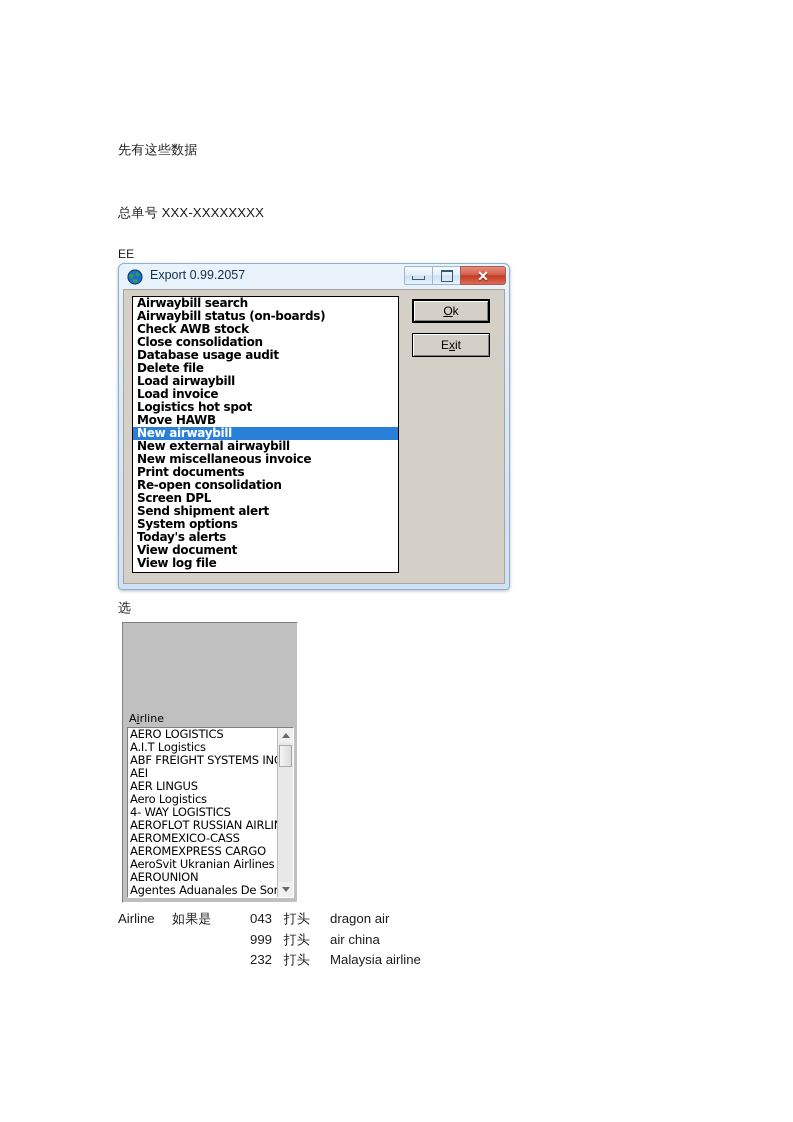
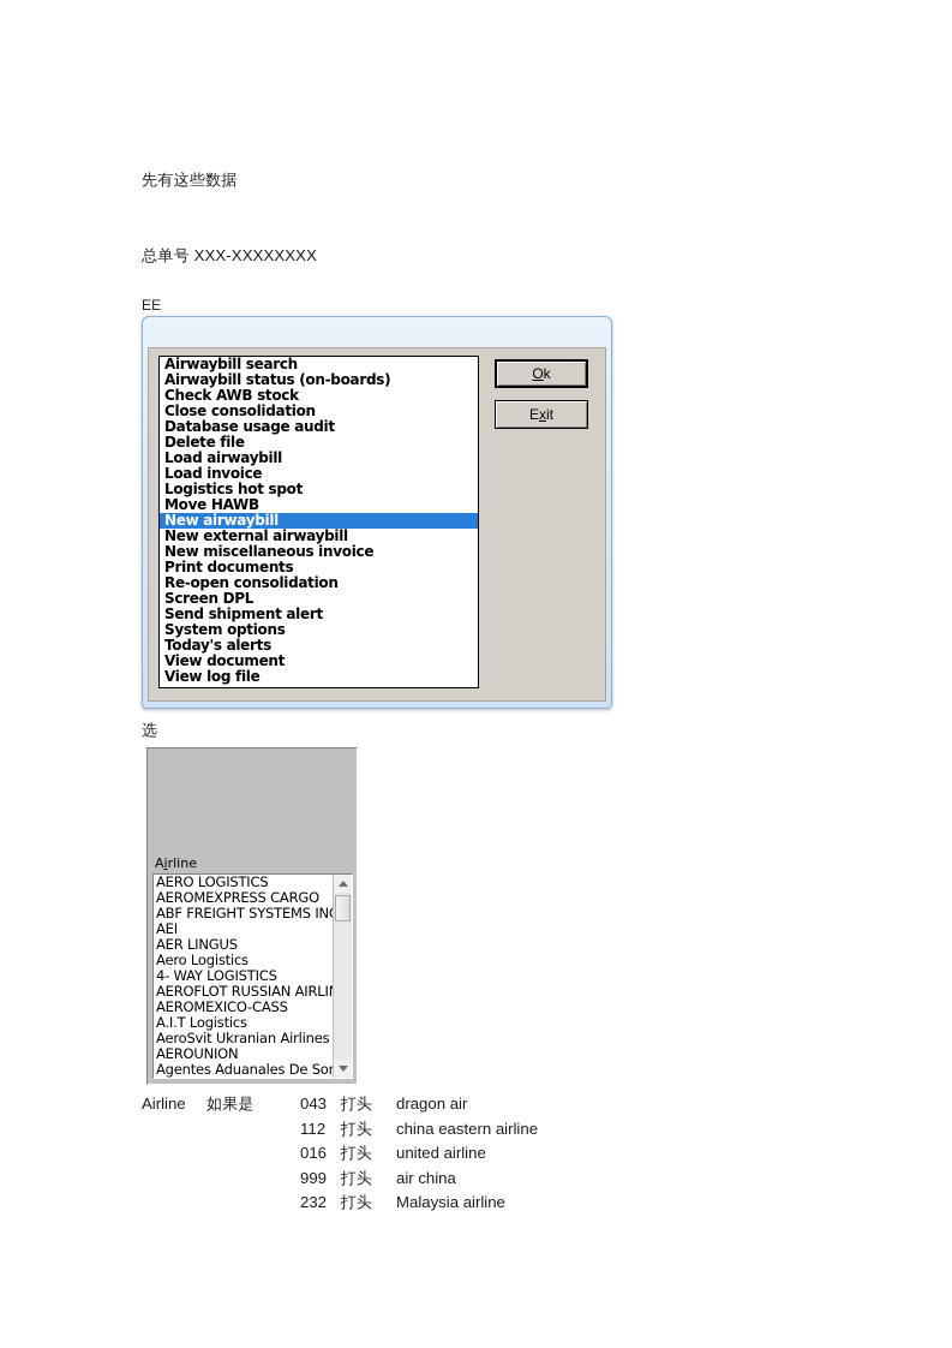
  先有这些数据
  总单号 XXX-XXXXXXXX
  EE
- Export 0.99.2057
- ✕
  Airwaybill search
  Airwaybill status (on-boards)
  Check AWB stock
  Close consolidation
  Database usage audit
  Delete file
  Load airwaybill
  Load invoice
  Logistics hot spot
  Move HAWB
  New airwaybill
  New external airwaybill
  New miscellaneous invoice
  Print documents
  Re-open consolidation
  Screen DPL
  Send shipment alert
  System options
  Today's alerts
  View document
  View log file
  Ok
  Exit
  选
  Airline
  AERO LOGISTICS
- A.I.T Logistics
+ AEROMEXPRESS CARGO
  ABF FREIGHT SYSTEMS IN
  AEI
  AER LINGUS
  Aero Logistics
  4- WAY LOGISTICS
  AEROFLOT RUSSIAN AIRLI
  AEROMEXICO-CASS
- AEROMEXPRESS CARGO
+ A.I.T Logistics
  AeroSvit Ukranian Airlines
  AEROUNION
  Agentes Aduanales De So
  Airline	如果是	043	打头	dragon air
+ 		112	打头	china eastern airline
+ 		016	打头	united airline
  		999	打头	air china
  		232	打头	Malaysia airline
